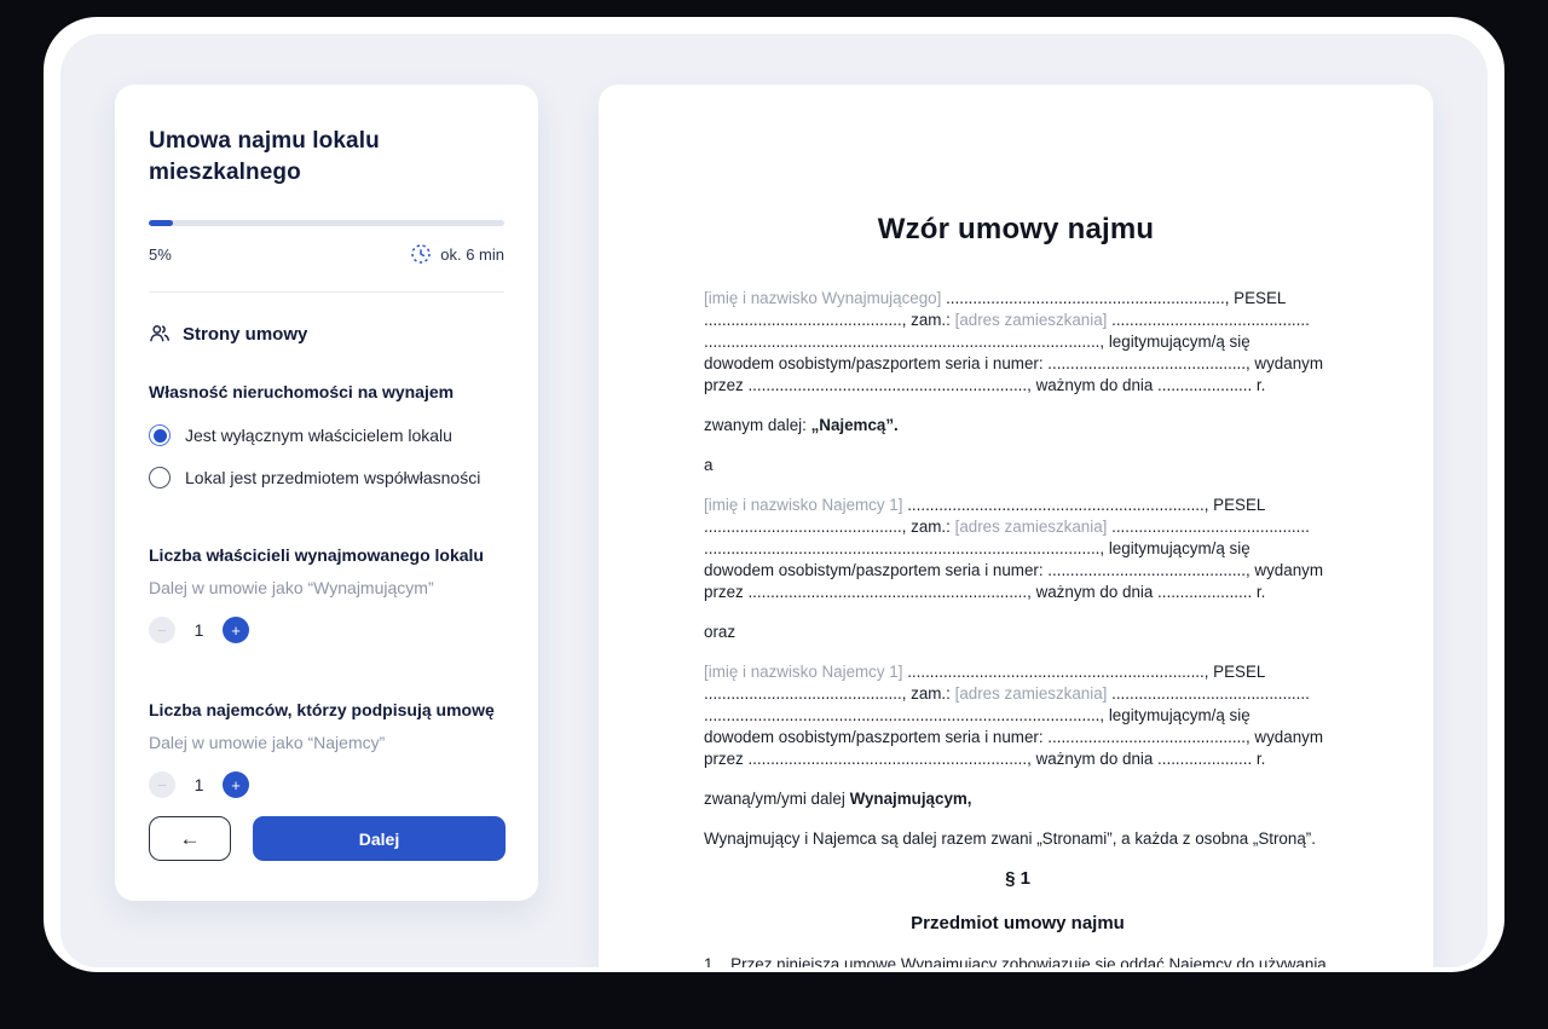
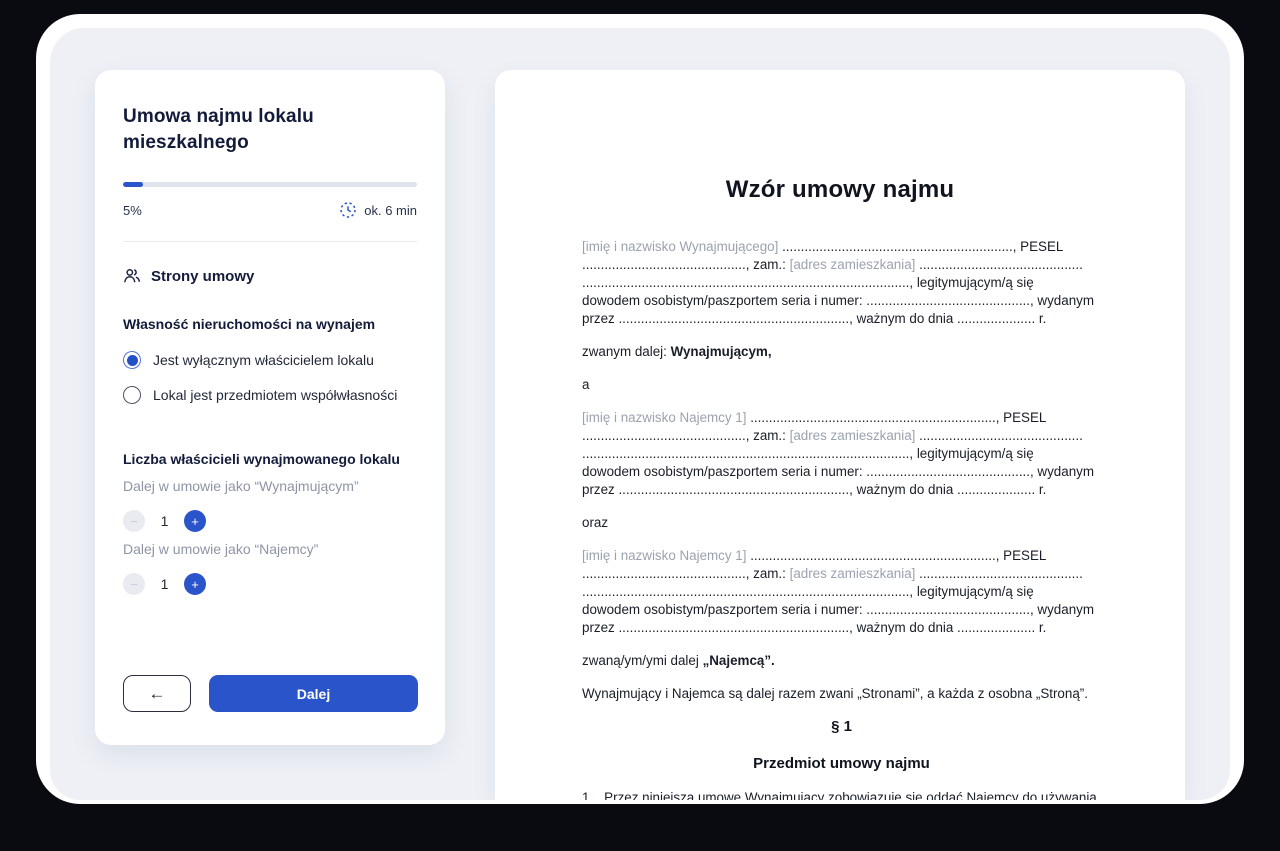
  Umowa najmu lokalu mieszkalnego
  5%
  ok. 6 min
  Strony umowy
  Własność nieruchomości na wynajem
  Jest wyłącznym właścicielem lokalu
  Lokal jest przedmiotem współwłasności
  Liczba właścicieli wynajmowanego lokalu
  Dalej w umowie jako “Wynajmującym”
  −
  1
  +
- Liczba najemców, którzy podpisują umowę
  Dalej w umowie jako “Najemcy”
  −
  1
  +
  ←
  Dalej
  Wzór umowy najmu
  [imię i nazwisko Wynajmującego] .............................................................., PESEL
  ............................................, zam.: [adres zamieszkania] ............................................
  ........................................................................................, legitymującym/ą się
  dowodem osobistym/paszportem seria i numer: ............................................, wydanym
  przez .............................................................., ważnym do dnia ..................... r.
- zwanym dalej: „Najemcą”.
+ zwanym dalej: Wynajmującym,
  a
  [imię i nazwisko Najemcy 1] .................................................................., PESEL
  ............................................, zam.: [adres zamieszkania] ............................................
  ........................................................................................, legitymującym/ą się
  dowodem osobistym/paszportem seria i numer: ............................................, wydanym
  przez .............................................................., ważnym do dnia ..................... r.
  oraz
  [imię i nazwisko Najemcy 1] .................................................................., PESEL
  ............................................, zam.: [adres zamieszkania] ............................................
  ........................................................................................, legitymującym/ą się
  dowodem osobistym/paszportem seria i numer: ............................................, wydanym
  przez .............................................................., ważnym do dnia ..................... r.
- zwaną/ym/ymi dalej Wynajmującym,
+ zwaną/ym/ymi dalej „Najemcą”.
  Wynajmujący i Najemca są dalej razem zwani „Stronami”, a każda z osobna „Stroną”.
  § 1
  Przedmiot umowy najmu
  1.
  Przez niniejszą umowę Wynajmujący zobowiązuje się oddać Najemcy do używania
